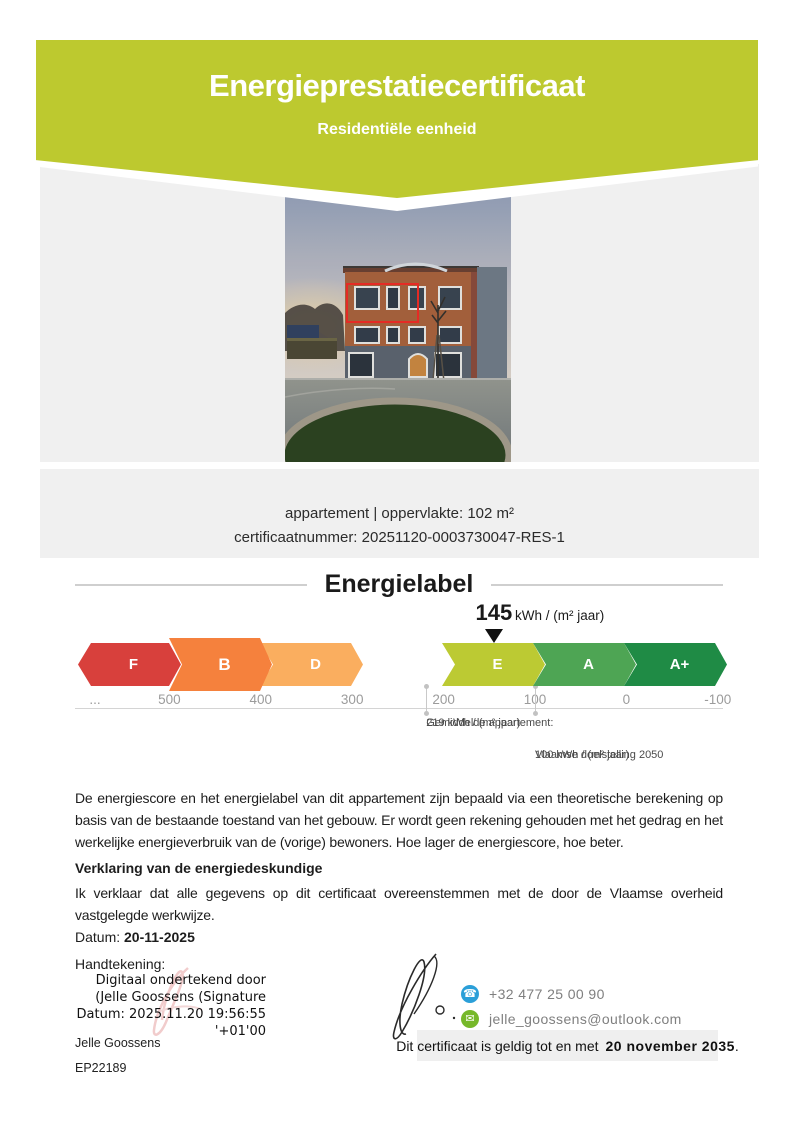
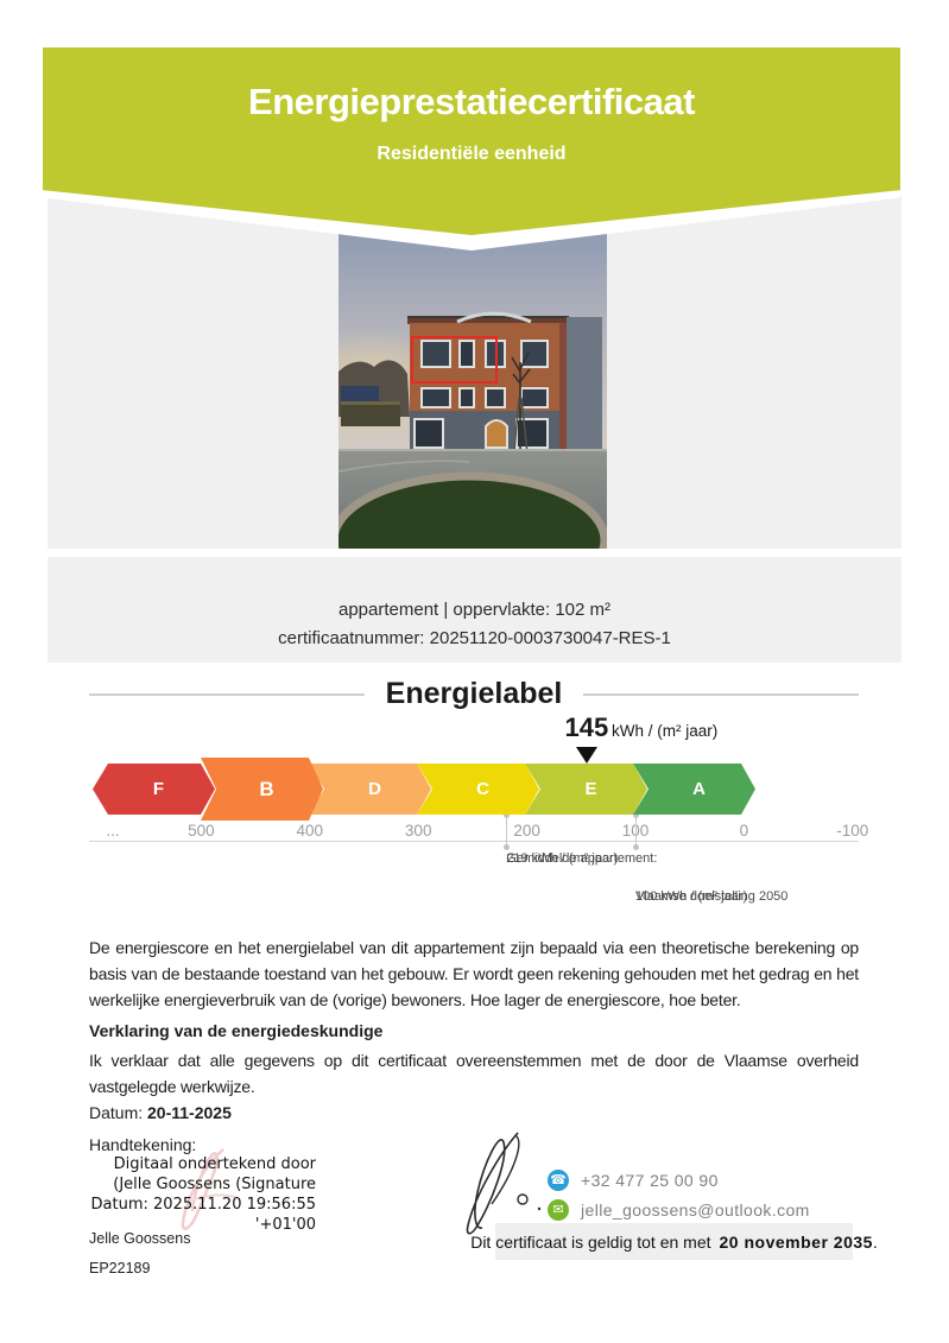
  Energieprestatiecertificaat
  Residentiële eenheid
  appartement | oppervlakte: 102 m²
  certificaatnummer: 20251120-0003730047-RES-1
  Energielabel
  145
  kWh / (m² jaar)
  F
  B
  D
+ C
  E
  A
- A+
  ...
  500
  400
  300
  200
  0
  -100
  Gemiddelde appartement:
  219 kWh / (m² jaar)
  Vlaamse doelstelling 2050
  100 kWh / (m² jaar)
  De energiescore en het energielabel van dit appartement zijn bepaald via een theoretische berekening op basis van de bestaande toestand van het gebouw. Er wordt geen rekening gehouden met het gedrag en het werkelijke energieverbruik van de (vorige) bewoners. Hoe lager de energiescore, hoe beter.
  Verklaring van de energiedeskundige
  Ik verklaar dat alle gegevens op dit certificaat overeenstemmen met de door de Vlaamse overheid vastgelegde werkwijze.
  Datum: 20-11-2025
  Handtekening:
  Digitaal ondertekend door
  (Jelle Goossens (Signature
  Datum: 2025.11.20 19:56:55
  '+01'00
  Jelle Goossens
  EP22189
  ☎
  +32 477 25 00 90
  ✉
  jelle_goossens@outlook.com
  Dit certificaat is geldig tot en met
  20 november 2035
  .
